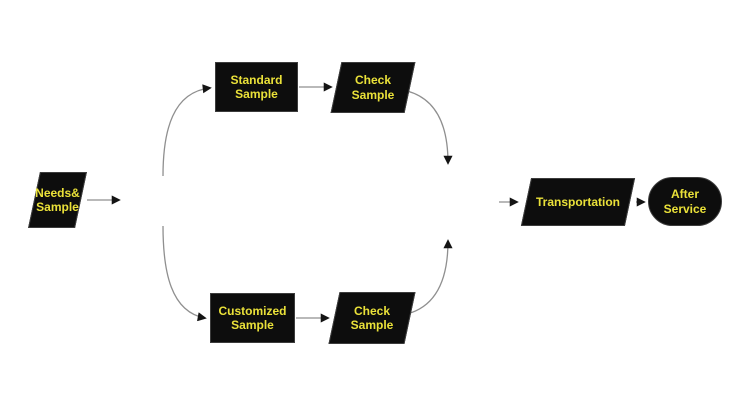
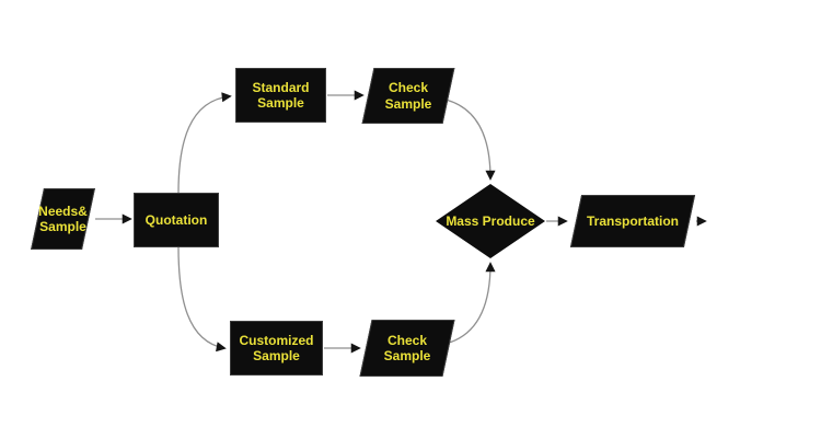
  Needs&
  Sample
+ Quotation
  Standard
  Sample
  Check
  Sample
  Customized
  Sample
  Check
  Sample
+ Mass Produce
  Transportation
- After Service
